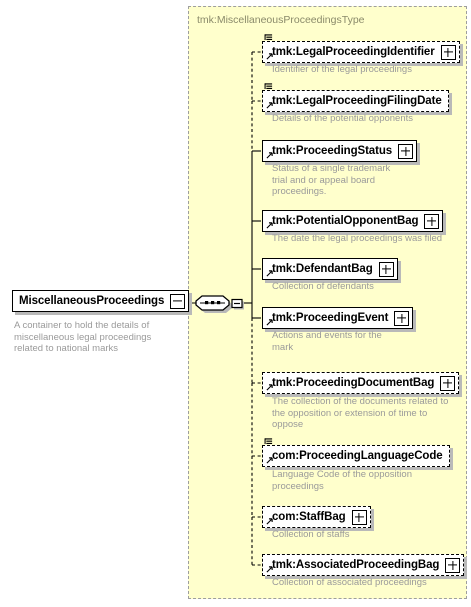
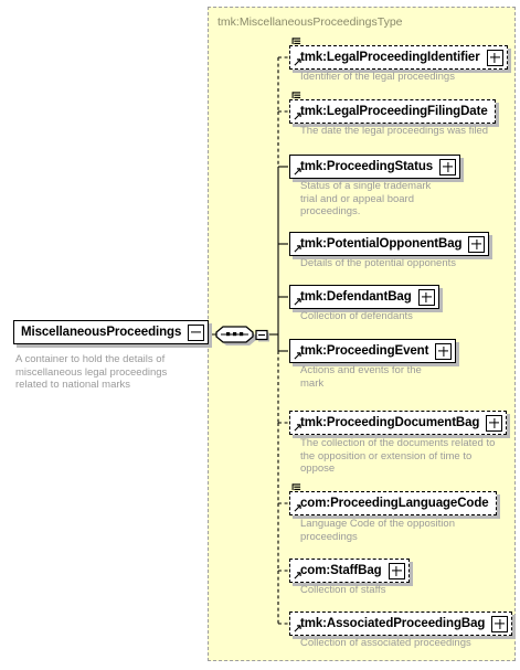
  tmk:MiscellaneousProceedingsType
  MiscellaneousProceedings
  A container to hold the details of
  miscellaneous legal proceedings
  related to national marks
  tmk:LegalProceedingIdentifier
  Identifier of the legal proceedings
  tmk:LegalProceedingFilingDate
- Details of the potential opponents
+ The date the legal proceedings was filed
  tmk:ProceedingStatus
  Status of a single trademark
  trial and or appeal board
  proceedings.
  tmk:PotentialOpponentBag
- The date the legal proceedings was filed
+ Details of the potential opponents
  tmk:DefendantBag
  Collection of defendants
  tmk:ProceedingEvent
  Actions and events for the
  mark
  tmk:ProceedingDocumentBag
  The collection of the documents related to
  the opposition or extension of time to
  oppose
  com:ProceedingLanguageCode
  Language Code of the opposition
  proceedings
  com:StaffBag
  Collection of staffs
  tmk:AssociatedProceedingBag
  Collection of associated proceedings
